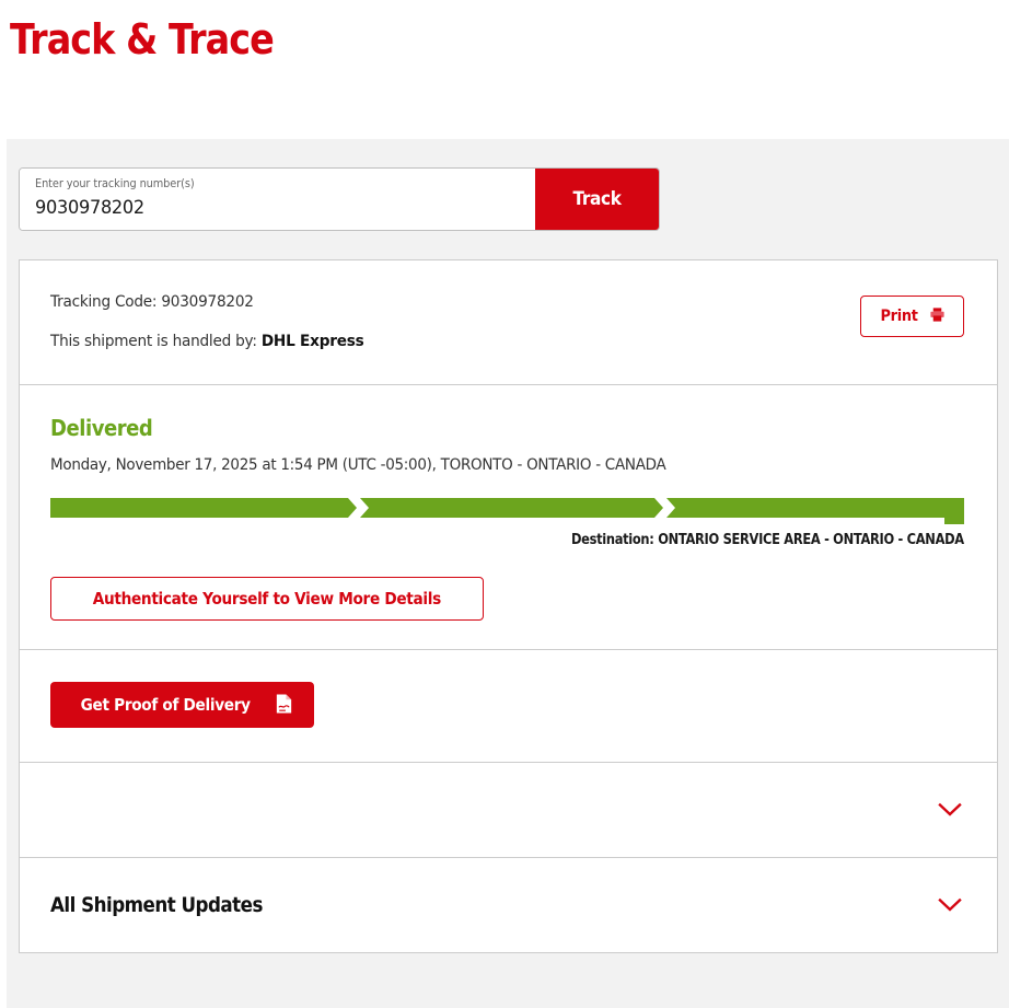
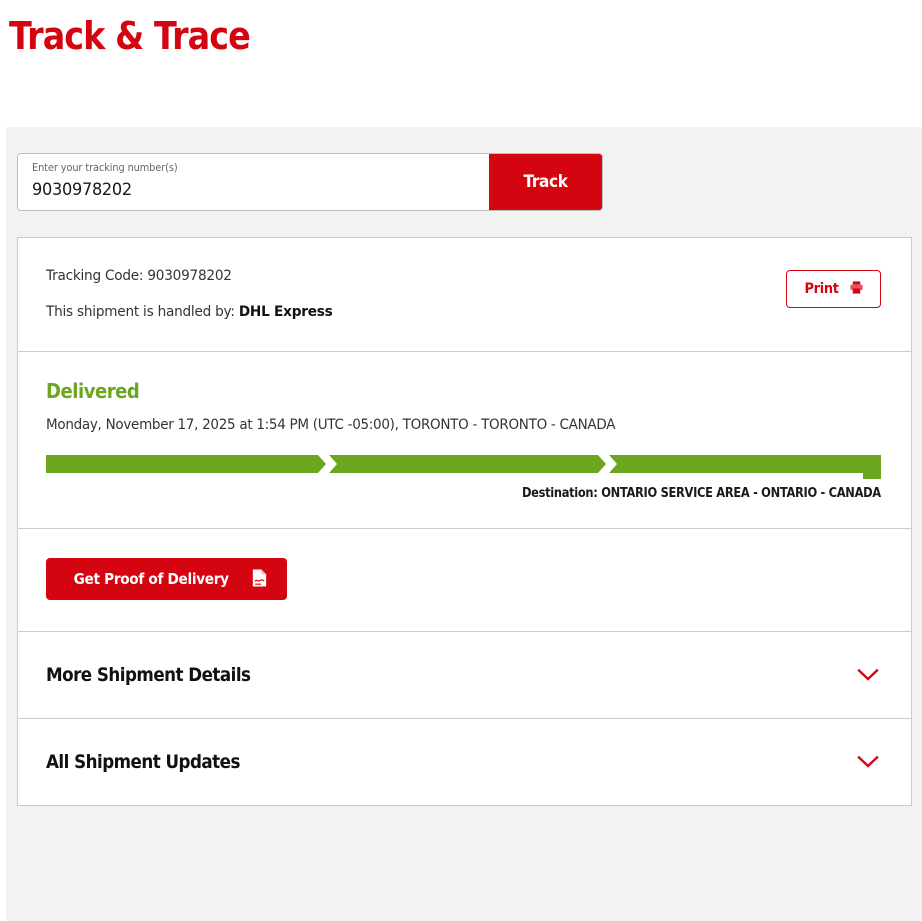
  Track & Trace
  Enter your tracking number(s)
  9030978202
  Track
  Tracking Code: 9030978202
  This shipment is handled by: DHL Express
  Print
  Delivered
- Monday, November 17, 2025 at 1:54 PM (UTC -05:00), TORONTO - ONTARIO - CANADA
+ Monday, November 17, 2025 at 1:54 PM (UTC -05:00), TORONTO - TORONTO - CANADA
  Destination: ONTARIO SERVICE AREA - ONTARIO - CANADA
- Authenticate Yourself to View More Details
  Get Proof of Delivery
+ More Shipment Details
  All Shipment Updates
